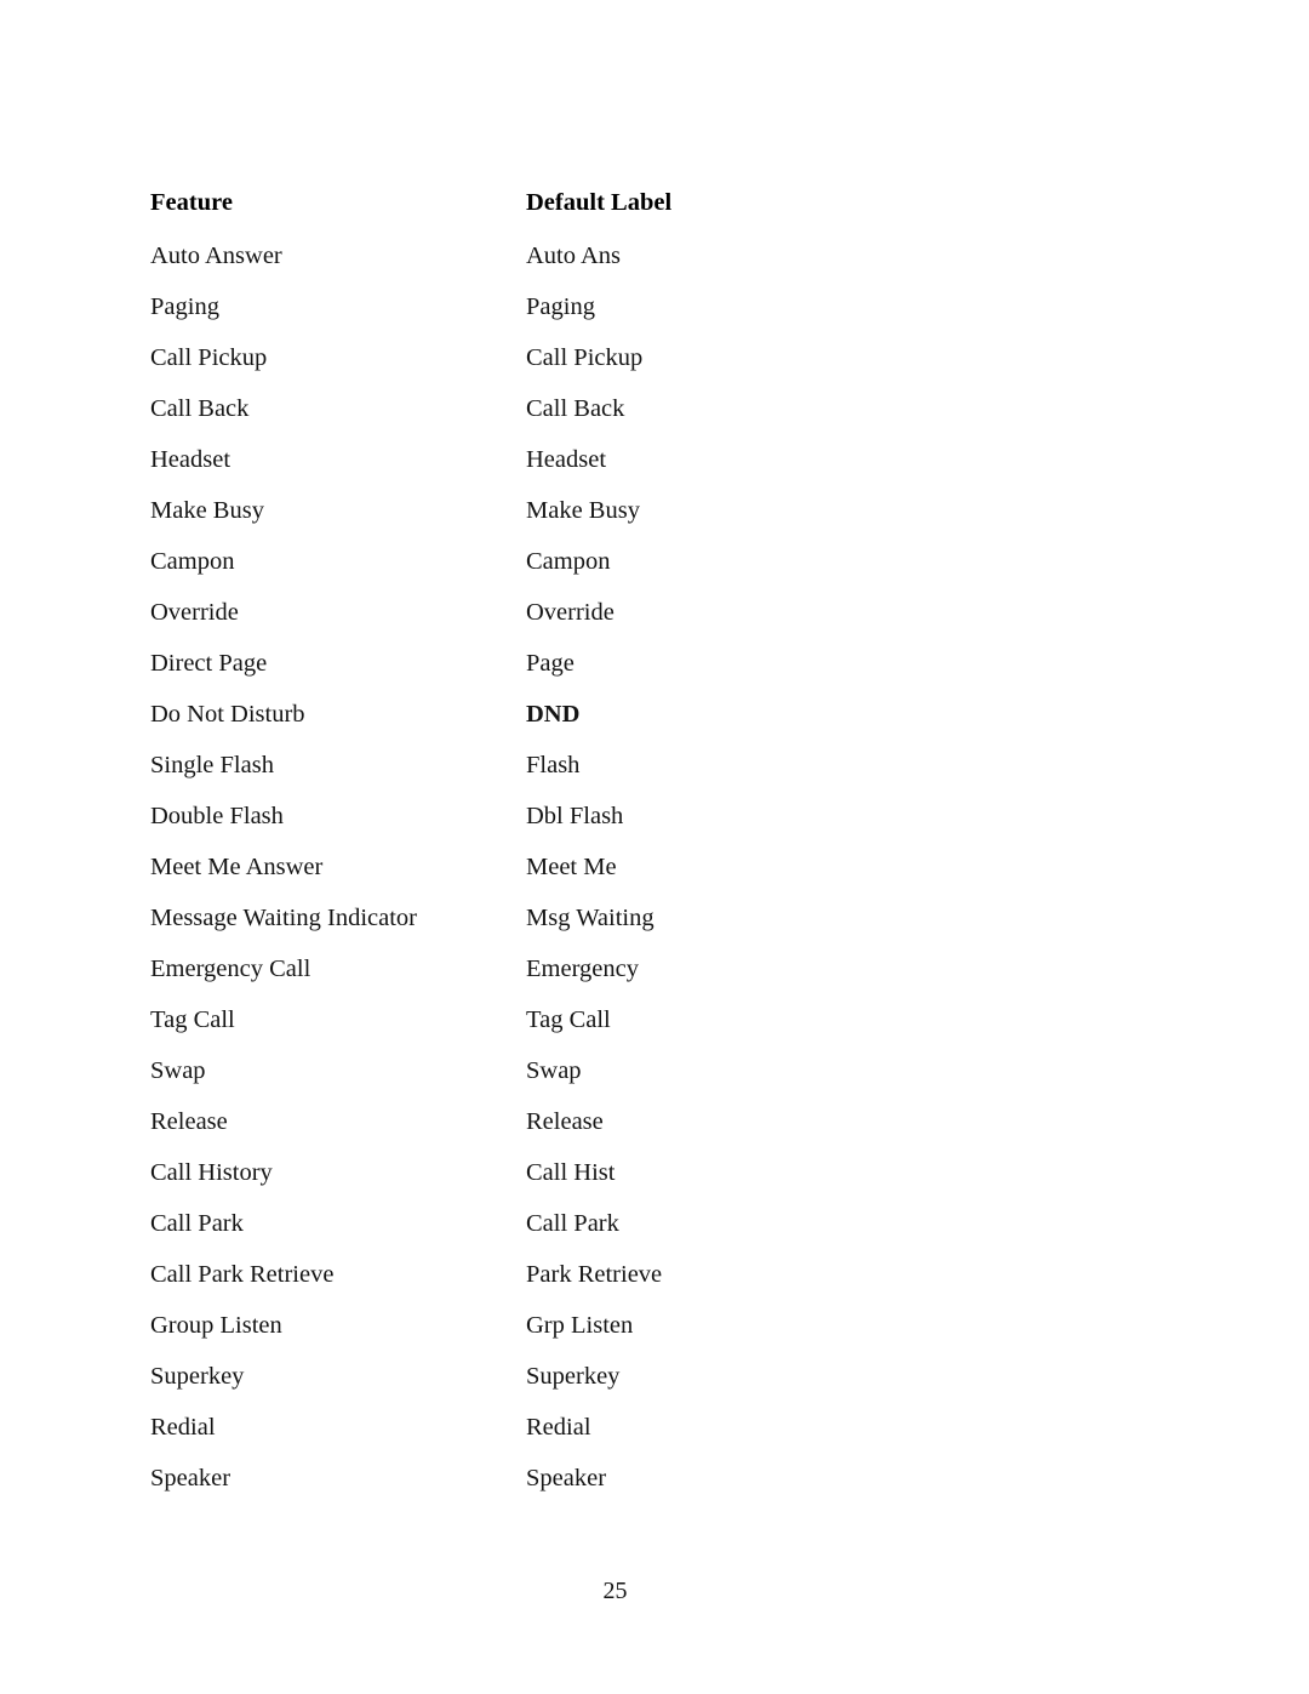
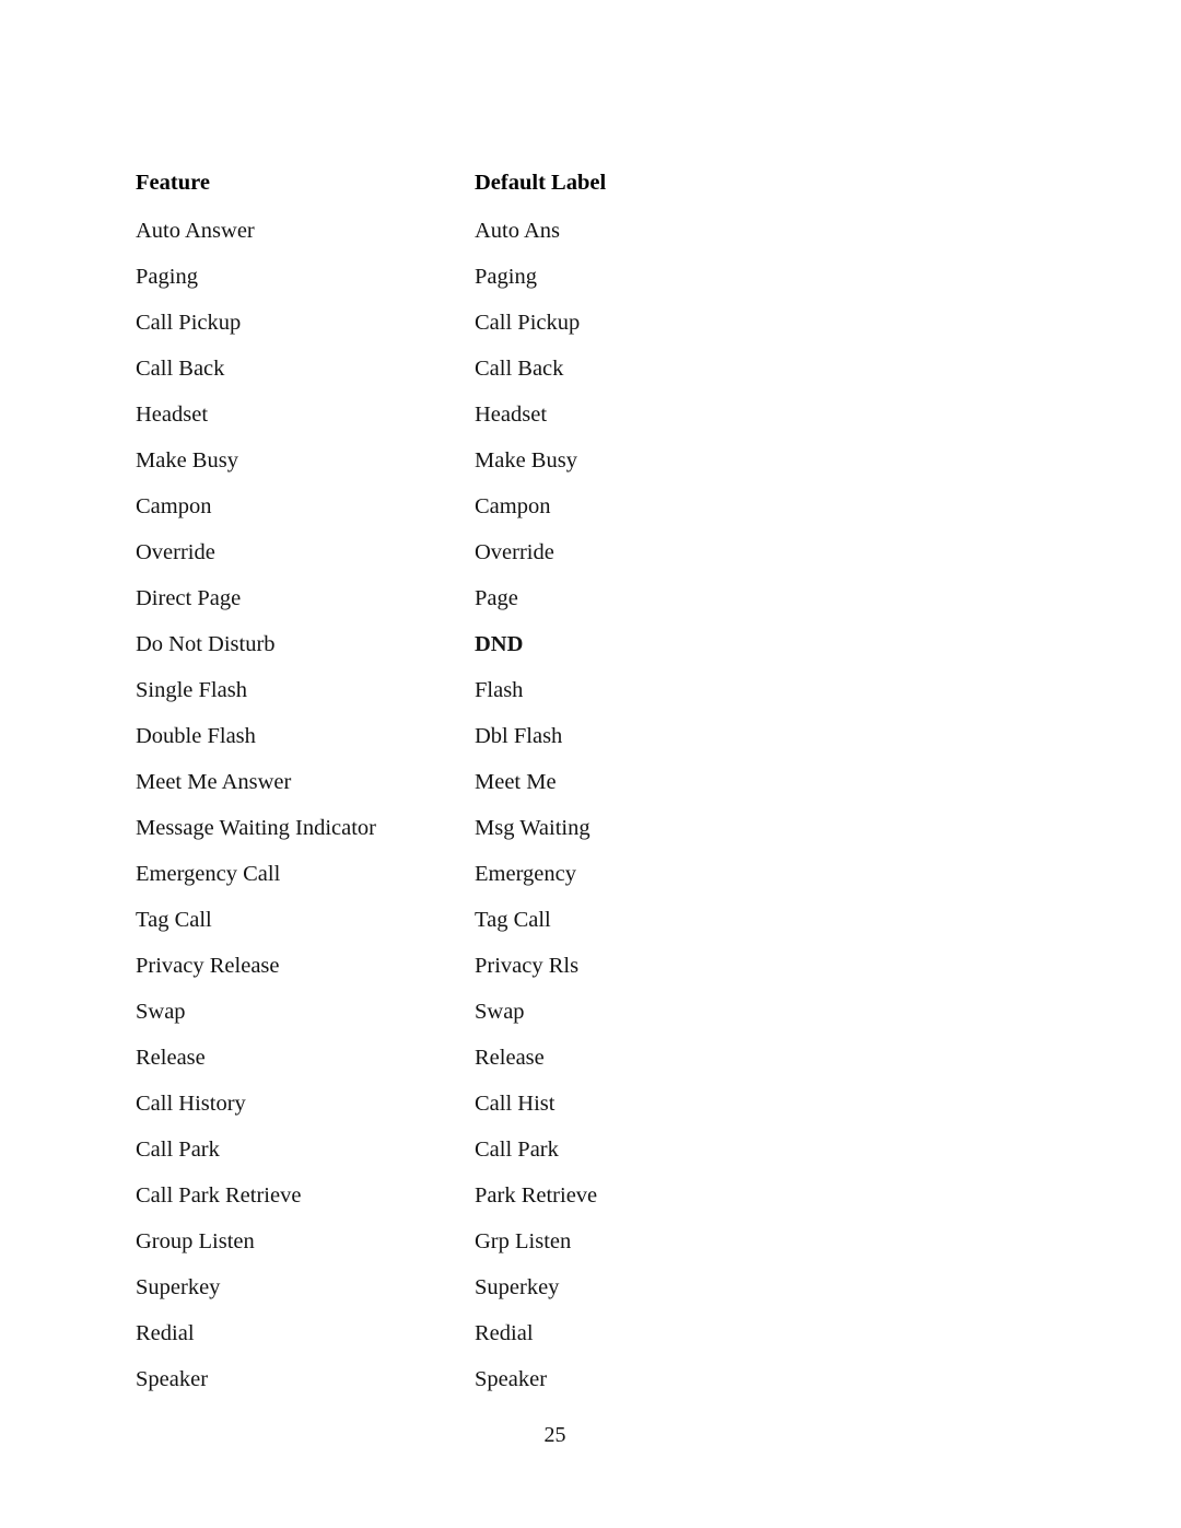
  Feature
  Default Label
  Auto Answer
  Auto Ans
  Paging
  Paging
  Call Pickup
  Call Pickup
  Call Back
  Call Back
  Headset
  Headset
  Make Busy
  Make Busy
  Campon
  Campon
  Override
  Override
  Direct Page
  Page
  Do Not Disturb
  DND
  Single Flash
  Flash
  Double Flash
  Dbl Flash
  Meet Me Answer
  Meet Me
  Message Waiting Indicator
  Msg Waiting
  Emergency Call
  Emergency
  Tag Call
  Tag Call
+ Privacy Release
+ Privacy Rls
  Swap
  Swap
  Release
  Release
  Call History
  Call Hist
  Call Park
  Call Park
  Call Park Retrieve
  Park Retrieve
  Group Listen
  Grp Listen
  Superkey
  Superkey
  Redial
  Redial
  Speaker
  Speaker
  25
